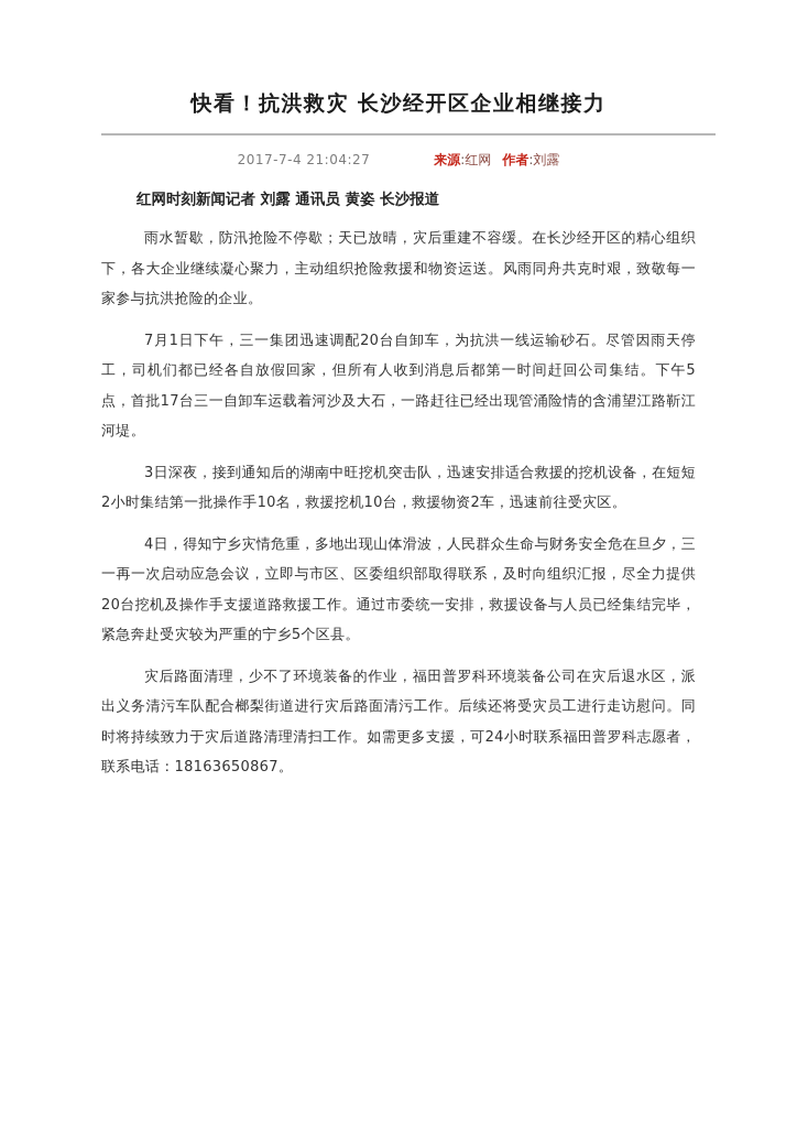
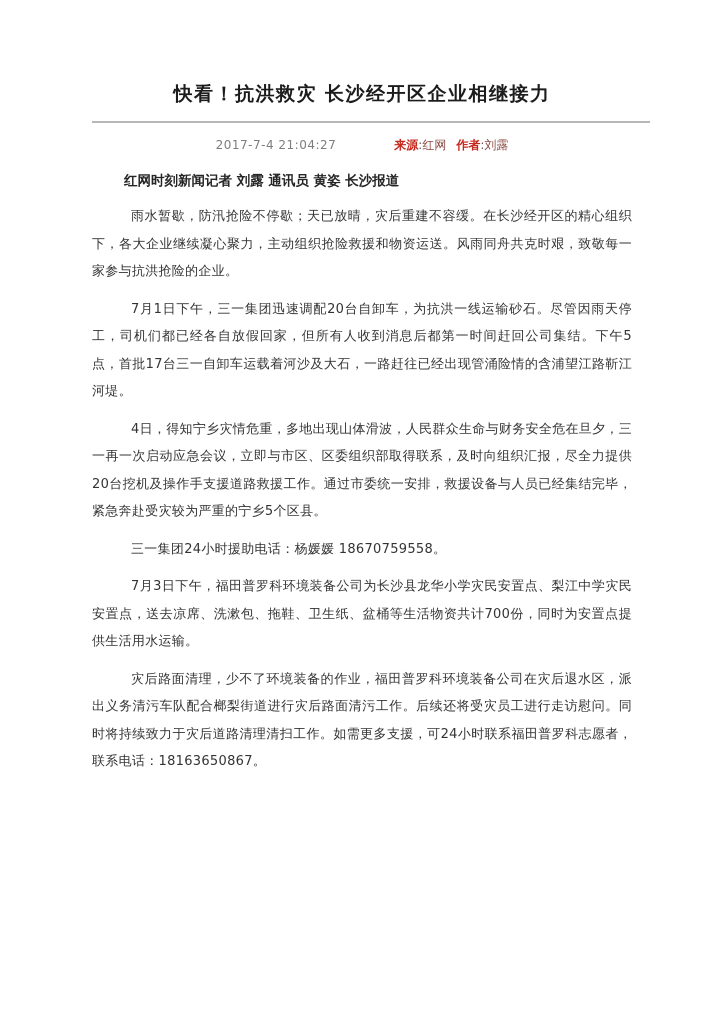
  快看！抗洪救灾 长沙经开区企业相继接力
  2017-7-4 21:04:27
  来源:红网 作者:刘露
  红网时刻新闻记者 刘露 通讯员 黄姿 长沙报道
  雨水暂歇，防汛抢险不停歇；天已放晴，灾后重建不容缓。在长沙经开区的精心组织下，各大企业继续凝心聚力，主动组织抢险救援和物资运送。风雨同舟共克时艰，致敬每一家参与抗洪抢险的企业。
  7月1日下午，三一集团迅速调配20台自卸车，为抗洪一线运输砂石。尽管因雨天停工，司机们都已经各自放假回家，但所有人收到消息后都第一时间赶回公司集结。下午5点，首批17台三一自卸车运载着河沙及大石，一路赶往已经出现管涌险情的含浦望江路靳江河堤。
- 3日深夜，接到通知后的湖南中旺挖机突击队，迅速安排适合救援的挖机设备，在短短2小时集结第一批操作手10名，救援挖机10台，救援物资2车，迅速前往受灾区。
  4日，得知宁乡灾情危重，多地出现山体滑波，人民群众生命与财务安全危在旦夕，三一再一次启动应急会议，立即与市区、区委组织部取得联系，及时向组织汇报，尽全力提供20台挖机及操作手支援道路救援工作。通过市委统一安排，救援设备与人员已经集结完毕，紧急奔赴受灾较为严重的宁乡5个区县。
+ 三一集团24小时援助电话：杨媛媛 18670759558。
+ 7月3日下午，福田普罗科环境装备公司为长沙县龙华小学灾民安置点、梨江中学灾民安置点，送去凉席、洗漱包、拖鞋、卫生纸、盆桶等生活物资共计700份，同时为安置点提供生活用水运输。
  灾后路面清理，少不了环境装备的作业，福田普罗科环境装备公司在灾后退水区，派出义务清污车队配合榔梨街道进行灾后路面清污工作。后续还将受灾员工进行走访慰问。同时将持续致力于灾后道路清理清扫工作。如需更多支援，可24小时联系福田普罗科志愿者，联系电话：18163650867。
